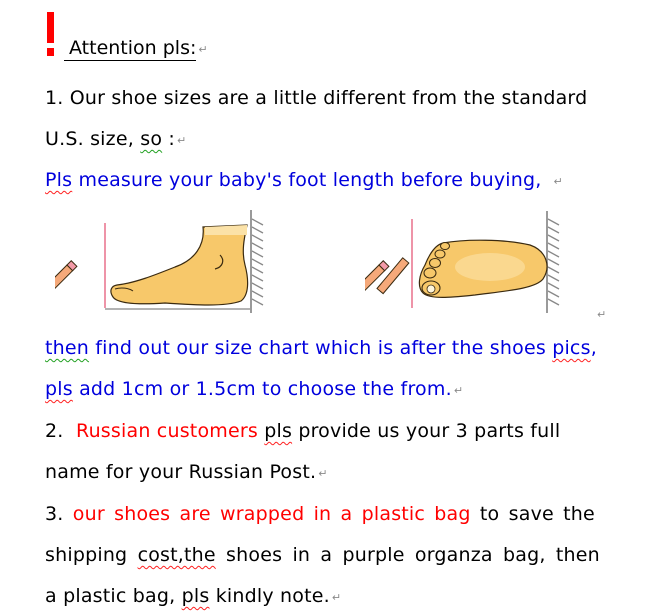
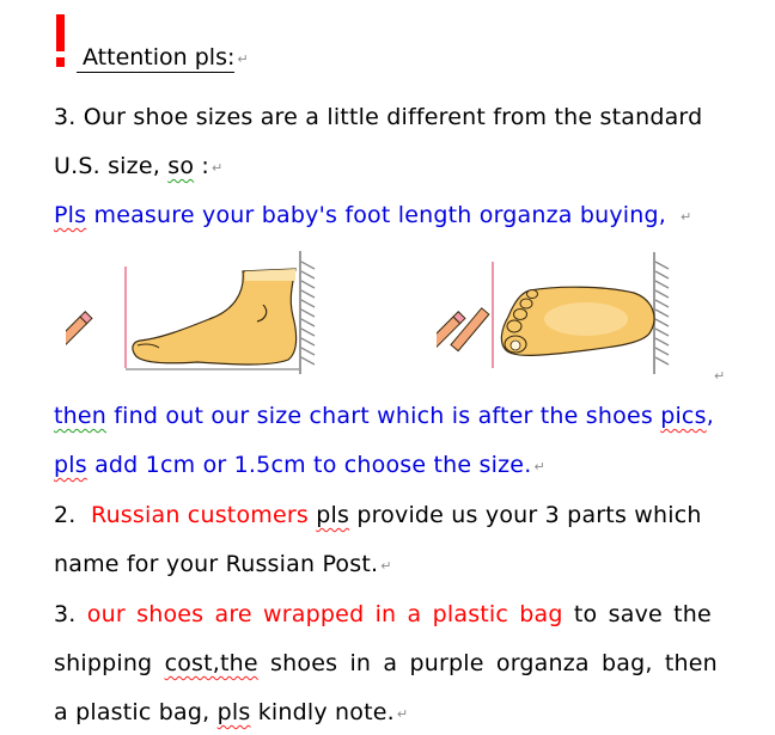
  Attention pls: ↵
- 1. Our shoe sizes are a little different from the standard
+ 3. Our shoe sizes are a little different from the standard
  U.S. size, so : ↵
- Pls measure your baby's foot length before buying, ↵
+ Pls measure your baby's foot length organza buying, ↵
  ↵
  then find out our size chart which is after the shoes pics,
- pls add 1cm or 1.5cm to choose the from. ↵
+ pls add 1cm or 1.5cm to choose the size. ↵
- 2. Russian customers pls provide us your 3 parts full
+ 2. Russian customers pls provide us your 3 parts which
  name for your Russian Post. ↵
  3. our shoes are wrapped in a plastic bag to save the
  shipping cost,the shoes in a purple organza bag, then
  a plastic bag, pls kindly note. ↵
